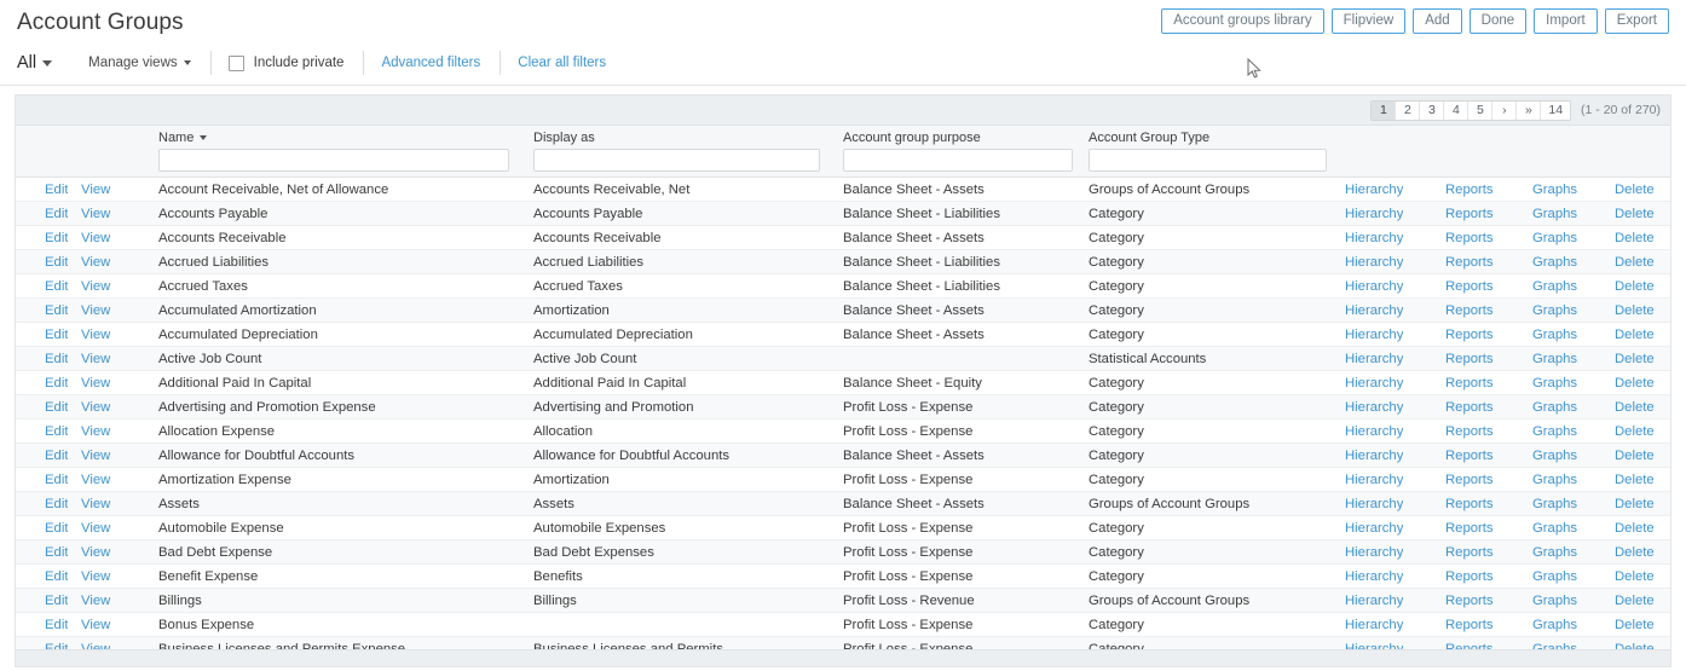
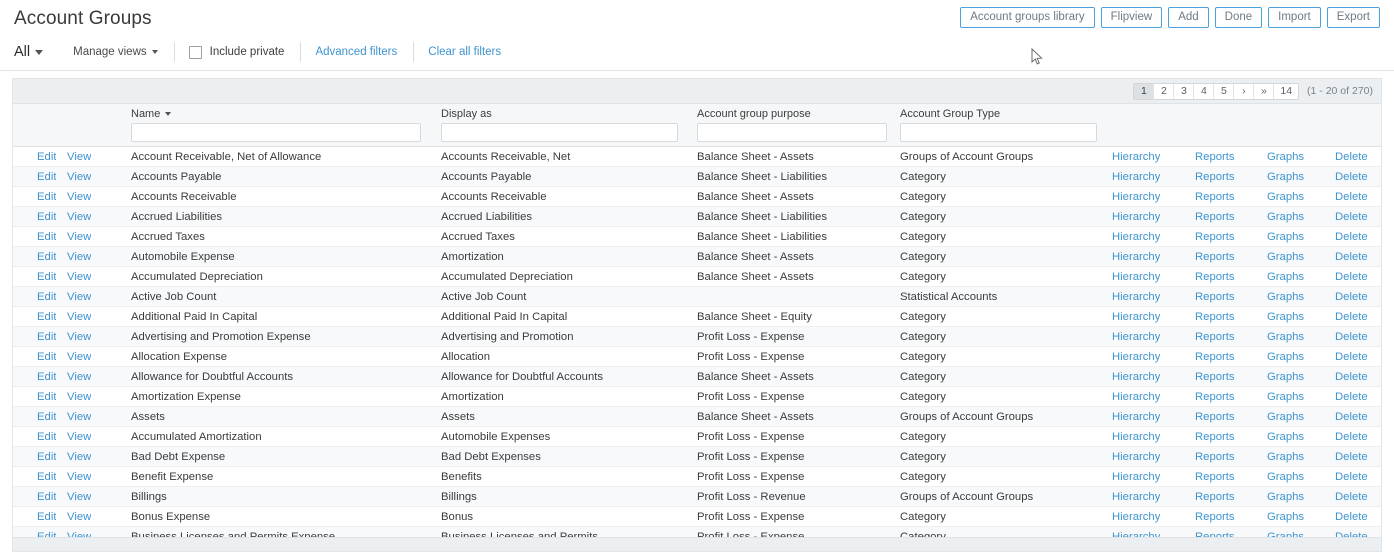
  Account Groups
  Account groups library
  Flipview
  Add
  Done
  Import
  Export
  All
  Manage views
  Include private
  Advanced filters
  Clear all filters
  1
  2
  3
  4
  5
  ›
  »
  14
  (1 - 20 of 270)
  Name
  Display as
  Account group purpose
  Account Group Type
  Edit
  View
  Account Receivable, Net of Allowance
  Accounts Receivable, Net
  Balance Sheet - Assets
  Groups of Account Groups
  Hierarchy
  Reports
  Graphs
  Delete
  Edit
  View
  Accounts Payable
  Accounts Payable
  Balance Sheet - Liabilities
  Category
  Hierarchy
  Reports
  Graphs
  Delete
  Edit
  View
  Accounts Receivable
  Accounts Receivable
  Balance Sheet - Assets
  Category
  Hierarchy
  Reports
  Graphs
  Delete
  Edit
  View
  Accrued Liabilities
  Accrued Liabilities
  Balance Sheet - Liabilities
  Category
  Hierarchy
  Reports
  Graphs
  Delete
  Edit
  View
  Accrued Taxes
  Accrued Taxes
  Balance Sheet - Liabilities
  Category
  Hierarchy
  Reports
  Graphs
  Delete
  Edit
  View
- Accumulated Amortization
+ Automobile Expense
  Amortization
  Balance Sheet - Assets
  Category
  Hierarchy
  Reports
  Graphs
  Delete
  Edit
  View
  Accumulated Depreciation
  Accumulated Depreciation
  Balance Sheet - Assets
  Category
  Hierarchy
  Reports
  Graphs
  Delete
  Edit
  View
  Active Job Count
  Active Job Count
  Statistical Accounts
  Hierarchy
  Reports
  Graphs
  Delete
  Edit
  View
  Additional Paid In Capital
  Additional Paid In Capital
  Balance Sheet - Equity
  Category
  Hierarchy
  Reports
  Graphs
  Delete
  Edit
  View
  Advertising and Promotion Expense
  Advertising and Promotion
  Profit Loss - Expense
  Category
  Hierarchy
  Reports
  Graphs
  Delete
  Edit
  View
  Allocation Expense
  Allocation
  Profit Loss - Expense
  Category
  Hierarchy
  Reports
  Graphs
  Delete
  Edit
  View
  Allowance for Doubtful Accounts
  Allowance for Doubtful Accounts
  Balance Sheet - Assets
  Category
  Hierarchy
  Reports
  Graphs
  Delete
  Edit
  View
  Amortization Expense
  Amortization
  Profit Loss - Expense
  Category
  Hierarchy
  Reports
  Graphs
  Delete
  Edit
  View
  Assets
  Assets
  Balance Sheet - Assets
  Groups of Account Groups
  Hierarchy
  Reports
  Graphs
  Delete
  Edit
  View
- Automobile Expense
+ Accumulated Amortization
  Automobile Expenses
  Profit Loss - Expense
  Category
  Hierarchy
  Reports
  Graphs
  Delete
  Edit
  View
  Bad Debt Expense
  Bad Debt Expenses
  Profit Loss - Expense
  Category
  Hierarchy
  Reports
  Graphs
  Delete
  Edit
  View
  Benefit Expense
  Benefits
  Profit Loss - Expense
  Category
  Hierarchy
  Reports
  Graphs
  Delete
  Edit
  View
  Billings
  Billings
  Profit Loss - Revenue
  Groups of Account Groups
  Hierarchy
  Reports
  Graphs
  Delete
  Edit
  View
  Bonus Expense
+ Bonus
  Profit Loss - Expense
  Category
  Hierarchy
  Reports
  Graphs
  Delete
